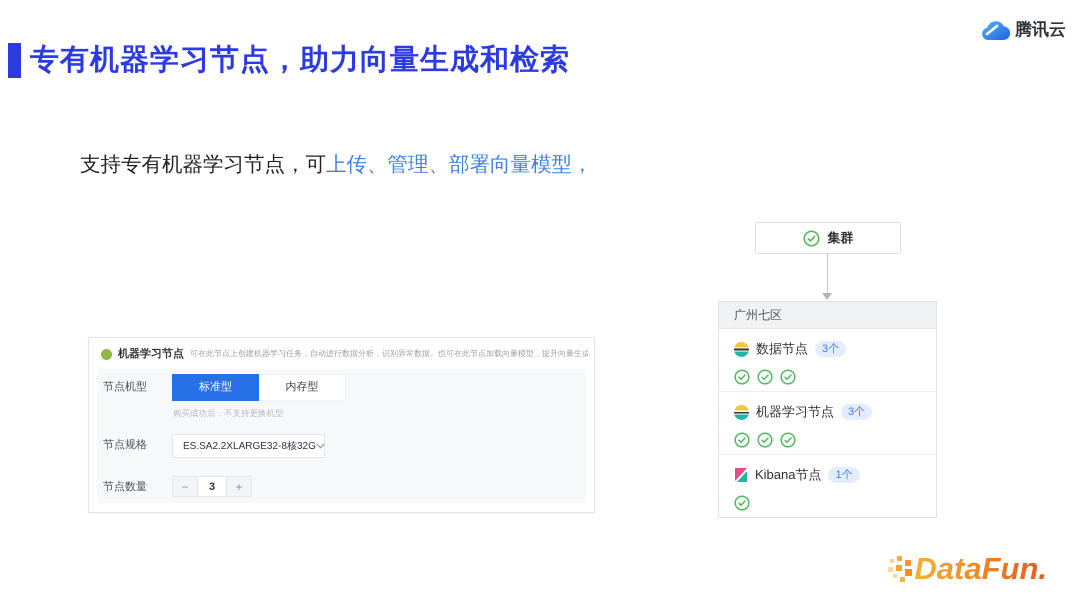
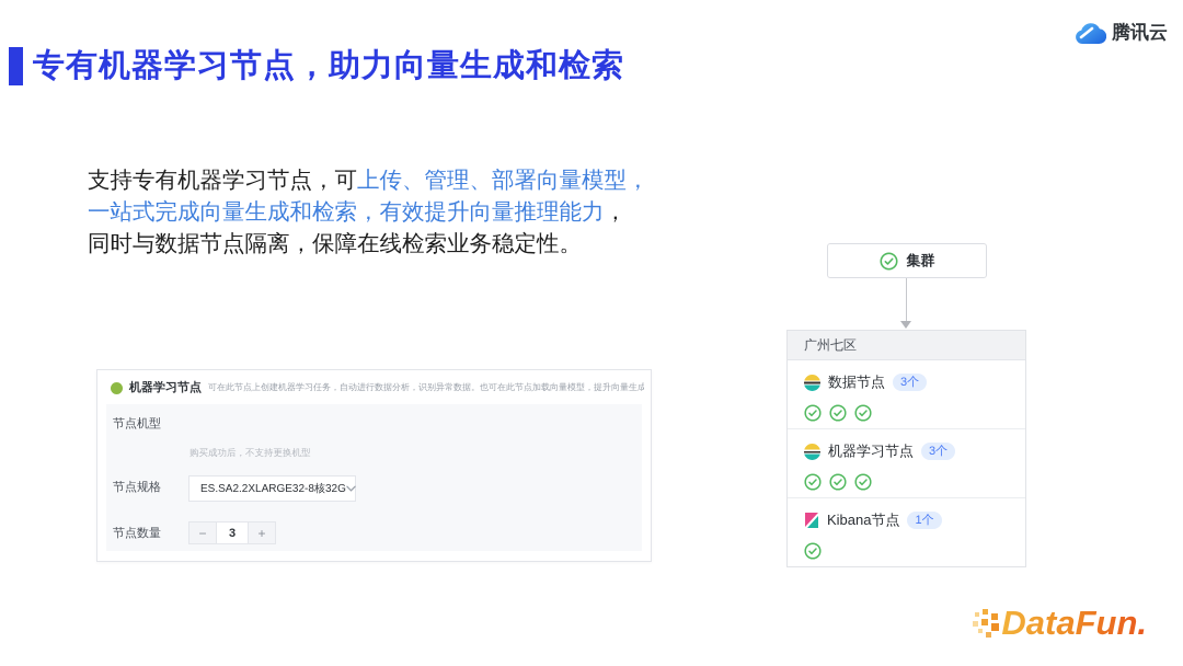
  专有机器学习节点，助力向量生成和检索
  腾讯云
  支持专有机器学习节点，可上传、管理、部署向量模型，
+ 一站式完成向量生成和检索，有效提升向量推理能力，
+ 同时与数据节点隔离，保障在线检索业务稳定性。
  机器学习节点
  可在此节点上创建机器学习任务，自动进行数据分析，识别异常数据。也可在此节点加载向量模型，提升向量生成
  节点机型
- 标准型
- 内存型
  购买成功后，不支持更换机型
  节点规格
  ES.SA2.2XLARGE32-8核32G
  节点数量
  −
  3
  +
  集群
  广州七区
  数据节点
  3个
  机器学习节点
  3个
  Kibana节点
  1个
  DataFun.
